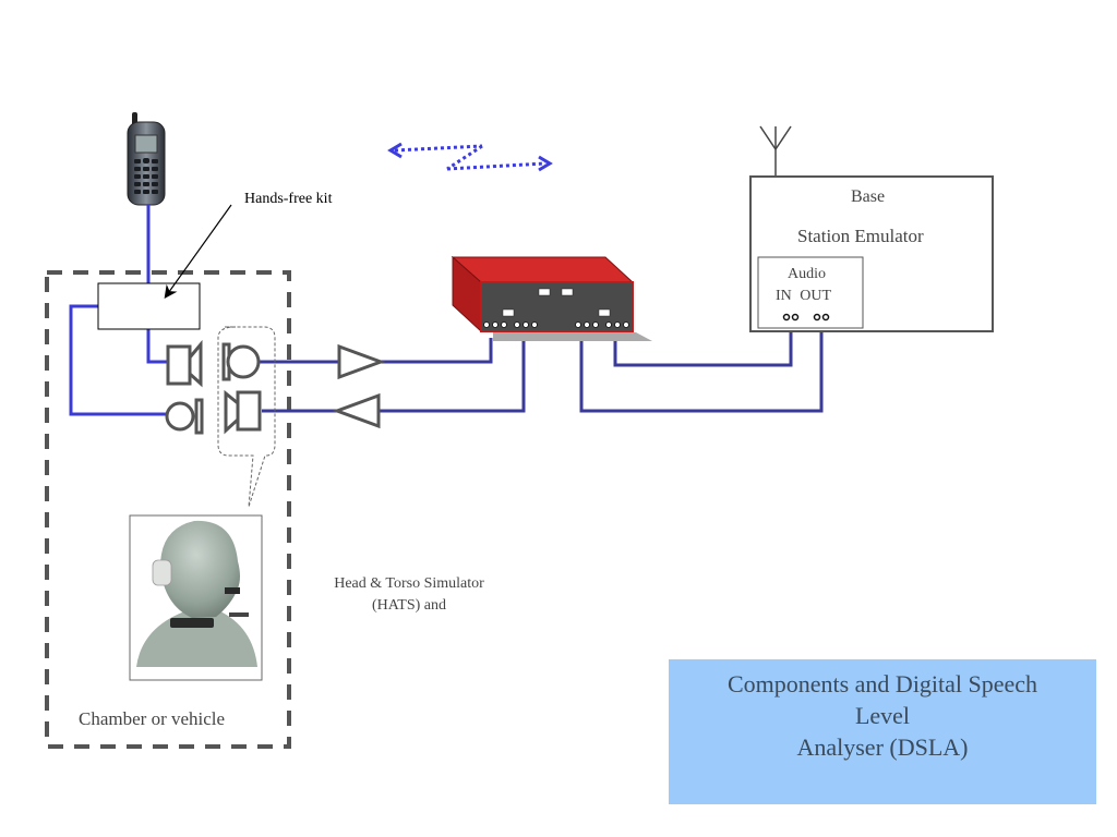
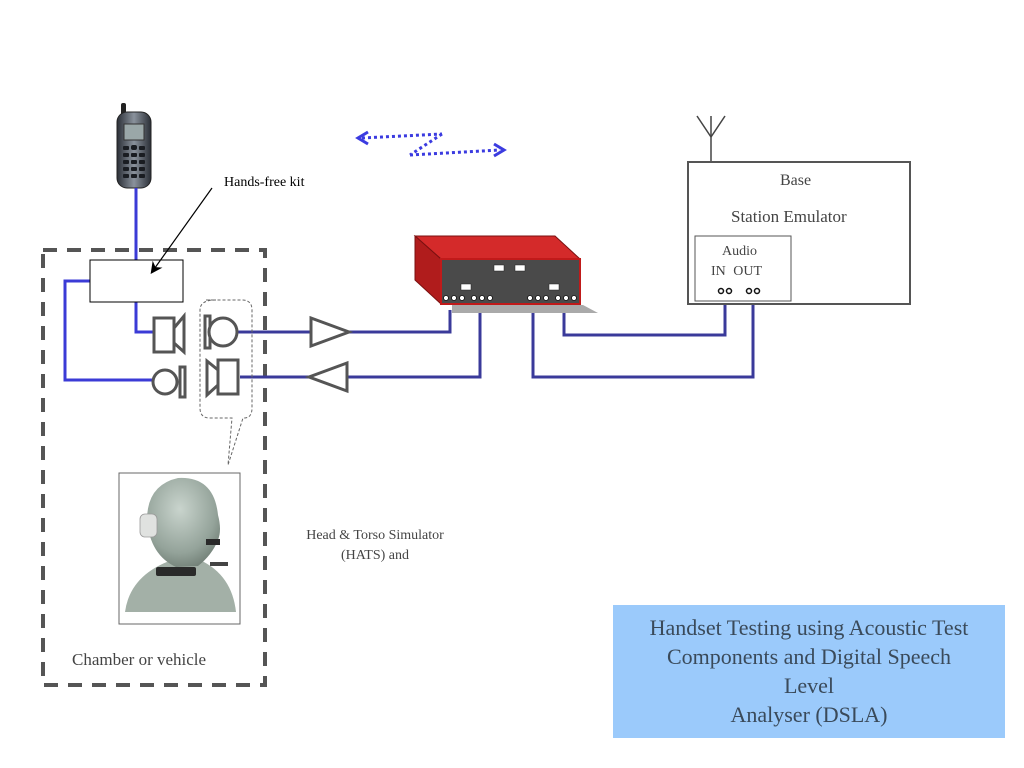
  Hands-free kit
  Base
  Station Emulator
  Audio
  IN OUT
  Head & Torso Simulator
  (HATS) and
  Chamber or vehicle
+ Handset Testing using Acoustic Test
  Components and Digital Speech
  Level
  Analyser (DSLA)
